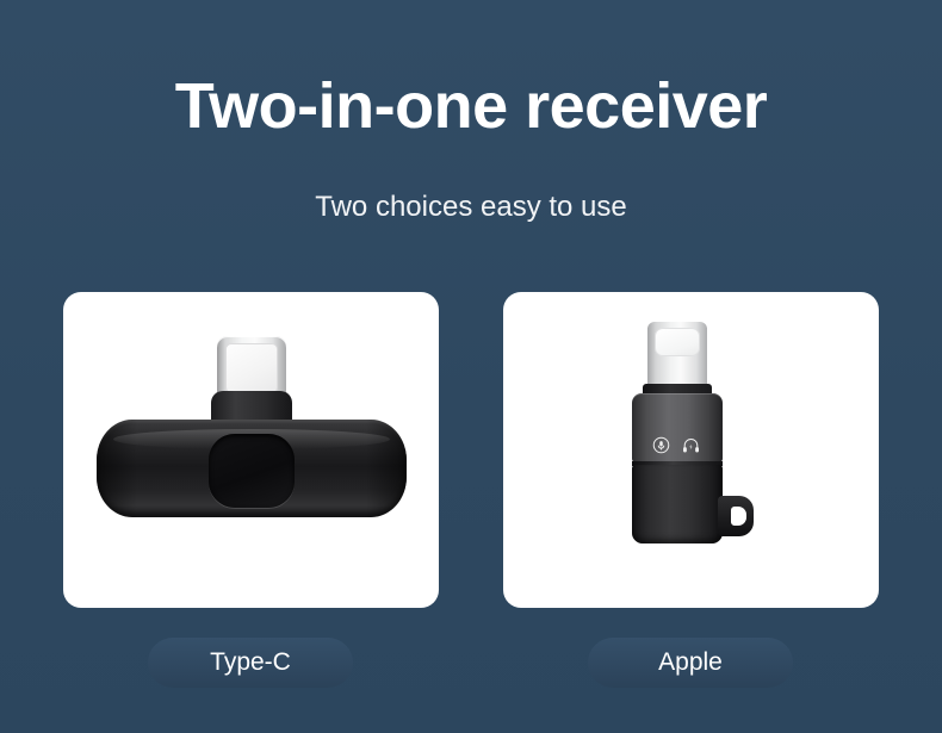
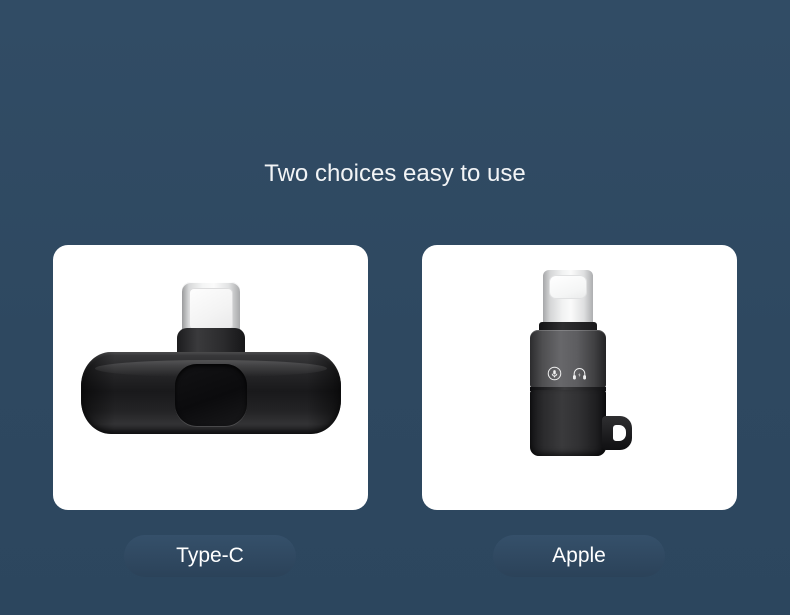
- Two-in-one receiver
  Two choices easy to use
  Type-C
  Apple
